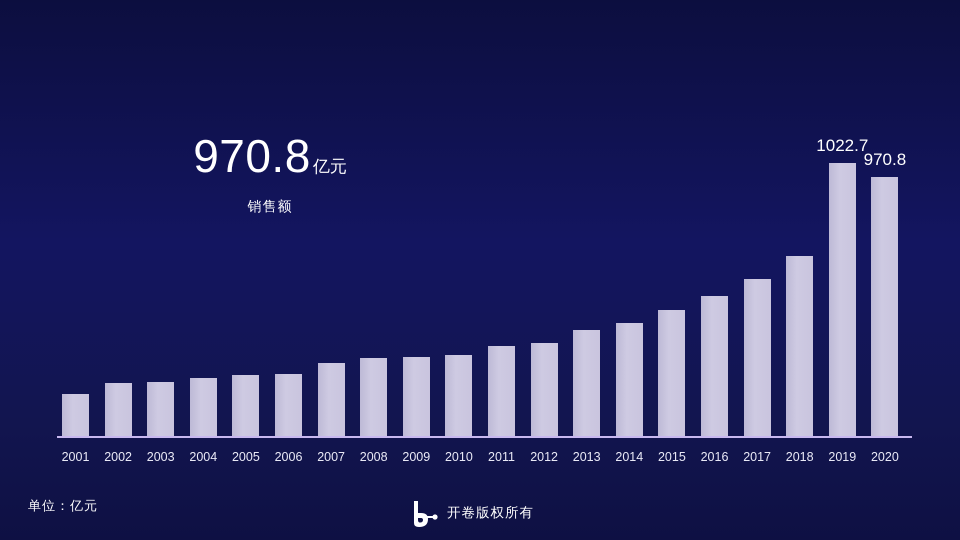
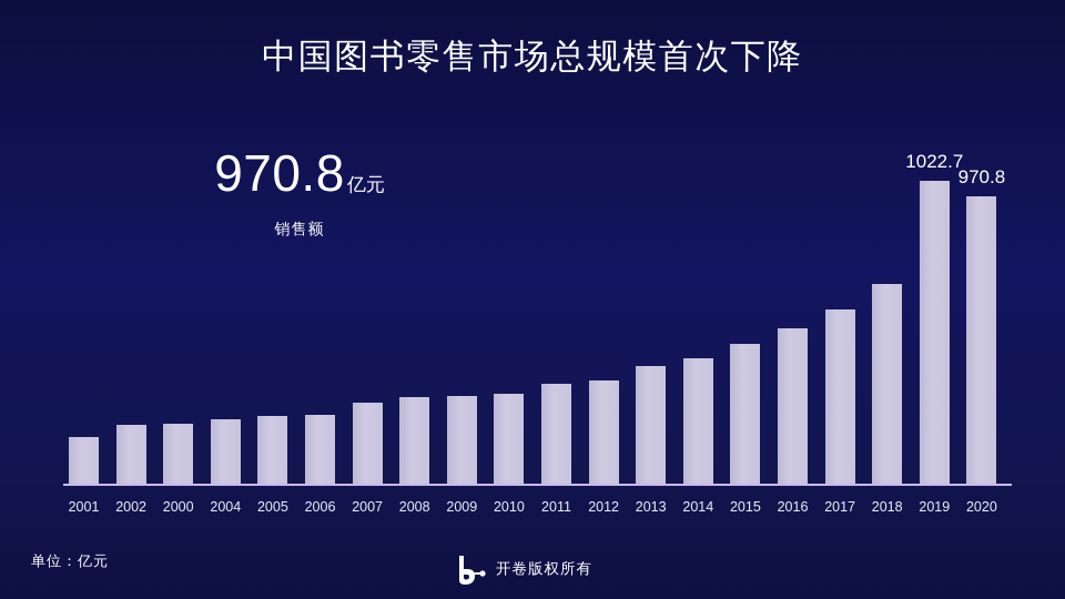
+ 中国图书零售市场总规模首次下降
  970.8
  亿元
  销售额
  1022.7
  970.8
  2001
  2002
- 2003
+ 2000
  2004
  2005
  2006
  2007
  2008
  2009
  2010
  2011
  2012
  2013
  2014
  2015
  2016
  2017
  2018
  2019
  2020
  单位：亿元
  开卷版权所有
